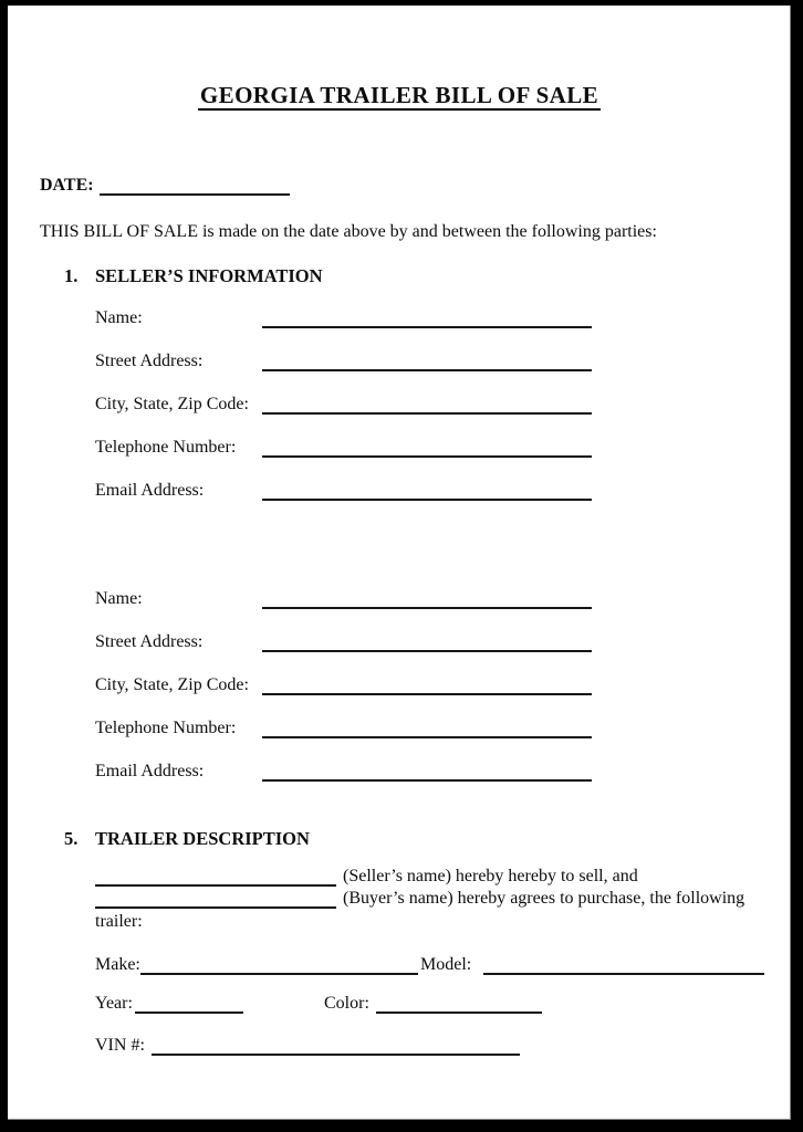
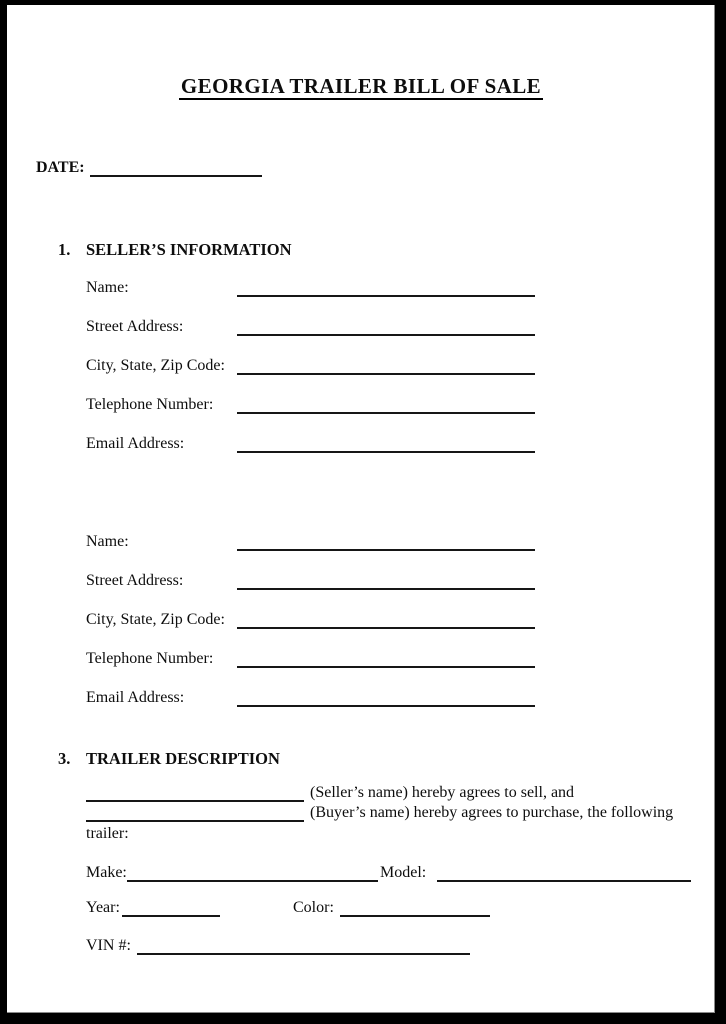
  GEORGIA TRAILER BILL OF SALE
  DATE:
- THIS BILL OF SALE is made on the date above by and between the following parties:
  1.
  SELLER’S INFORMATION
  Name:
  Street Address:
  City, State, Zip Code:
  Telephone Number:
  Email Address:
  Name:
  Street Address:
  City, State, Zip Code:
  Telephone Number:
  Email Address:
- 5.
+ 3.
  TRAILER DESCRIPTION
- (Seller’s name) hereby hereby to sell, and
+ (Seller’s name) hereby agrees to sell, and
  (Buyer’s name) hereby agrees to purchase, the following
  trailer:
  Make:
  Model:
  Year:
  Color:
  VIN #:
